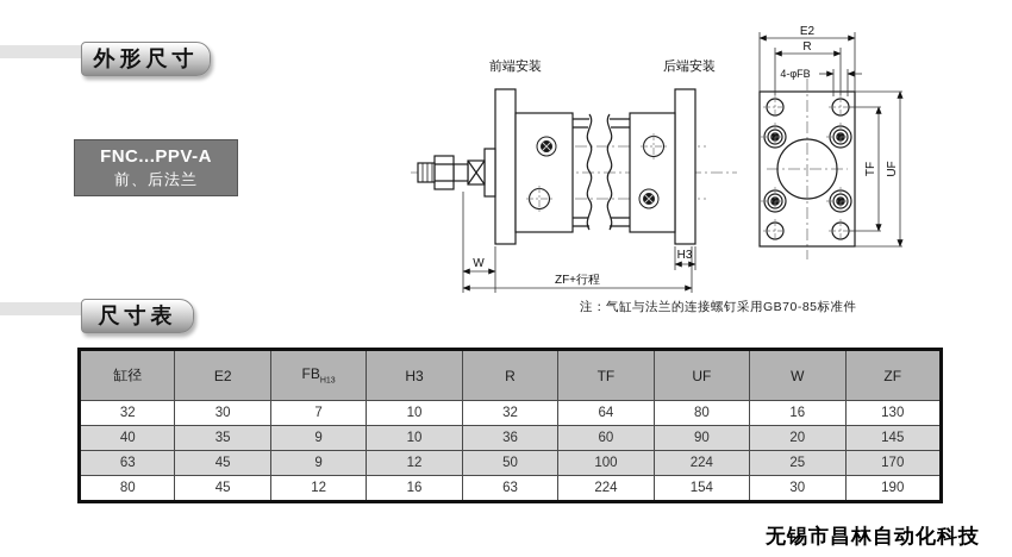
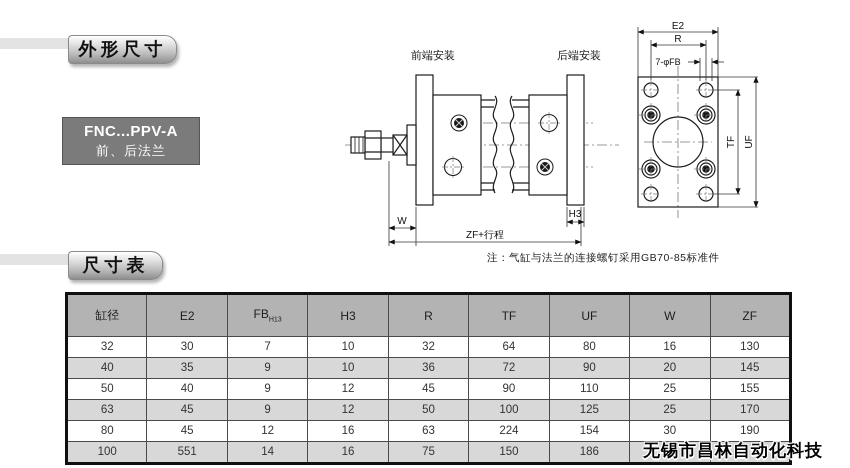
  外形尺寸
  FNC...PPV-A
  前、后法兰
  尺寸表
  注：气缸与法兰的连接螺钉采用GB70-85标准件
  前端安装
  后端安装
  W
  ZF+行程
  H3
  E2
  R
- 4-φFB
+ 7-φFB
  缸径	E2	FB	H3	R	TF	UF	W	ZF
  32	30	7	10	32	64	80	16	130
- 40	35	9	10	36	60	90	20	145
+ 40	35	9	10	36	72	90	20	145
+ 50	40	9	12	45	90	110	25	155
- 63	45	9	12	50	100	224	25	170
+ 63	45	9	12	50	100	125	25	170
  80	45	12	16	63	224	154	30	190
+ 100	551	14	16	75	150	186	35
  无锡市昌林自动化科技
